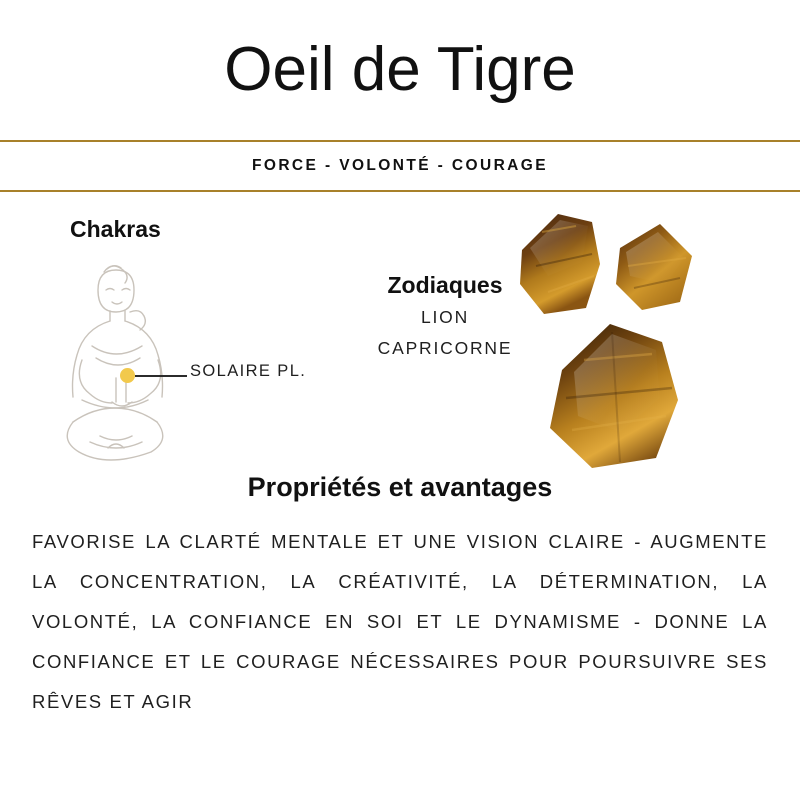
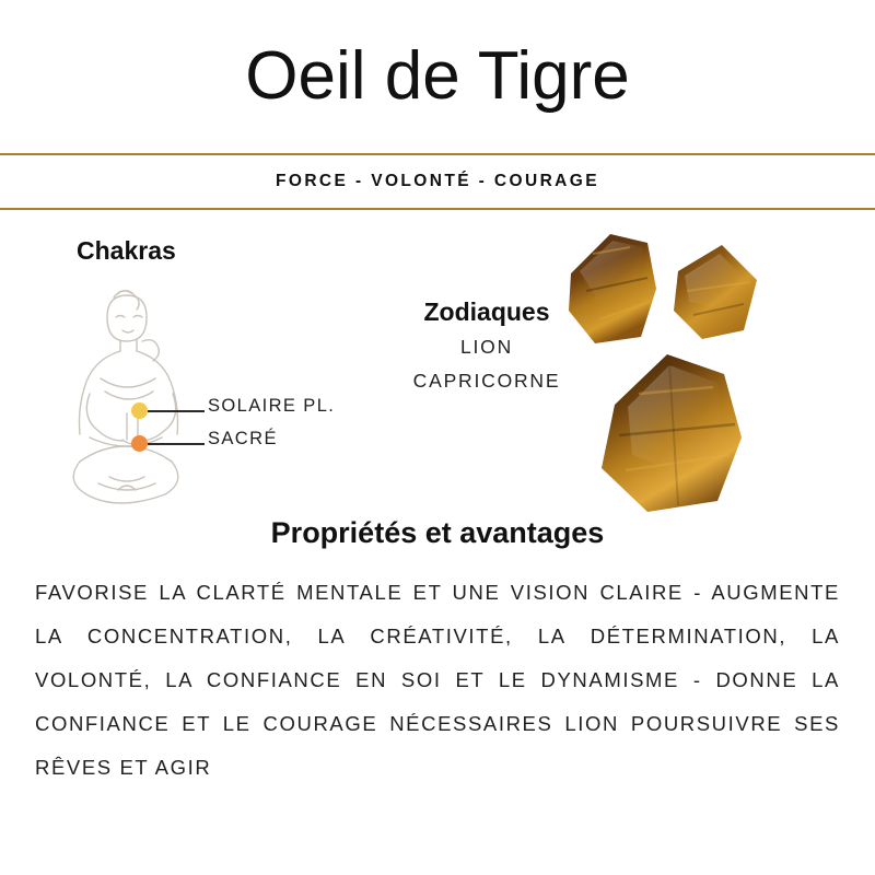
  Oeil de Tigre
  FORCE - VOLONTÉ - COURAGE
  Chakras
  SOLAIRE PL.
+ SACRÉ
  Zodiaques
  LION
  CAPRICORNE
  Propriétés et avantages
- FAVORISE LA CLARTÉ MENTALE ET UNE VISION CLAIRE - AUGMENTE LA CONCENTRATION, LA CRÉATIVITÉ, LA DÉTERMINATION, LA VOLONTÉ, LA CONFIANCE EN SOI ET LE DYNAMISME - DONNE LA CONFIANCE ET LE COURAGE NÉCESSAIRES POUR POURSUIVRE SES RÊVES ET AGIR
+ FAVORISE LA CLARTÉ MENTALE ET UNE VISION CLAIRE - AUGMENTE LA CONCENTRATION, LA CRÉATIVITÉ, LA DÉTERMINATION, LA VOLONTÉ, LA CONFIANCE EN SOI ET LE DYNAMISME - DONNE LA CONFIANCE ET LE COURAGE NÉCESSAIRES LION POURSUIVRE SES RÊVES ET AGIR
